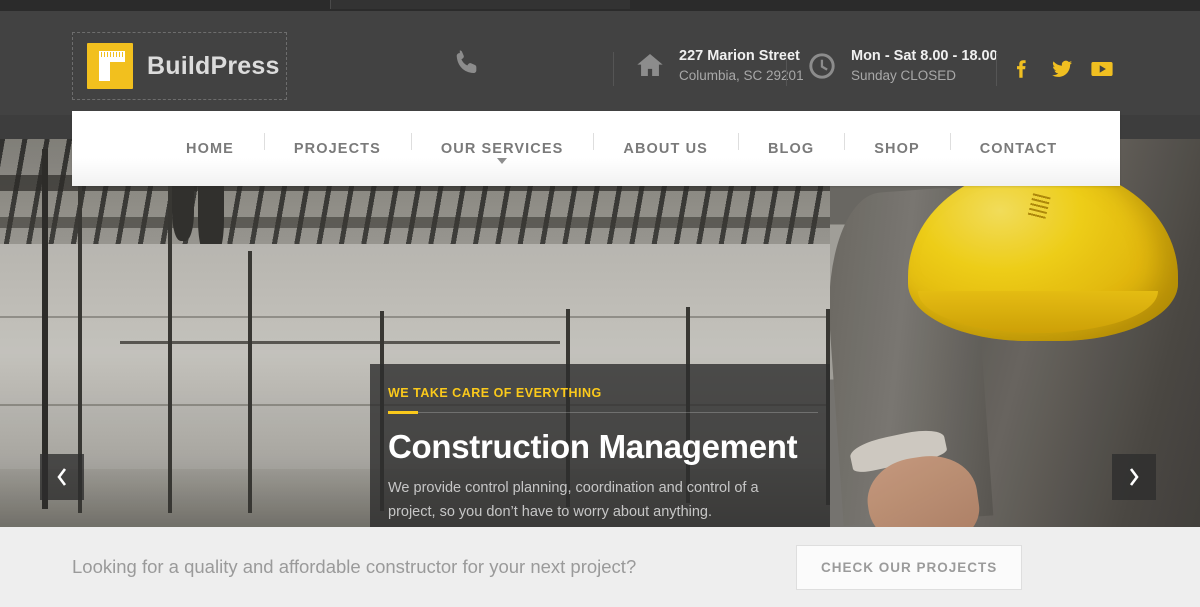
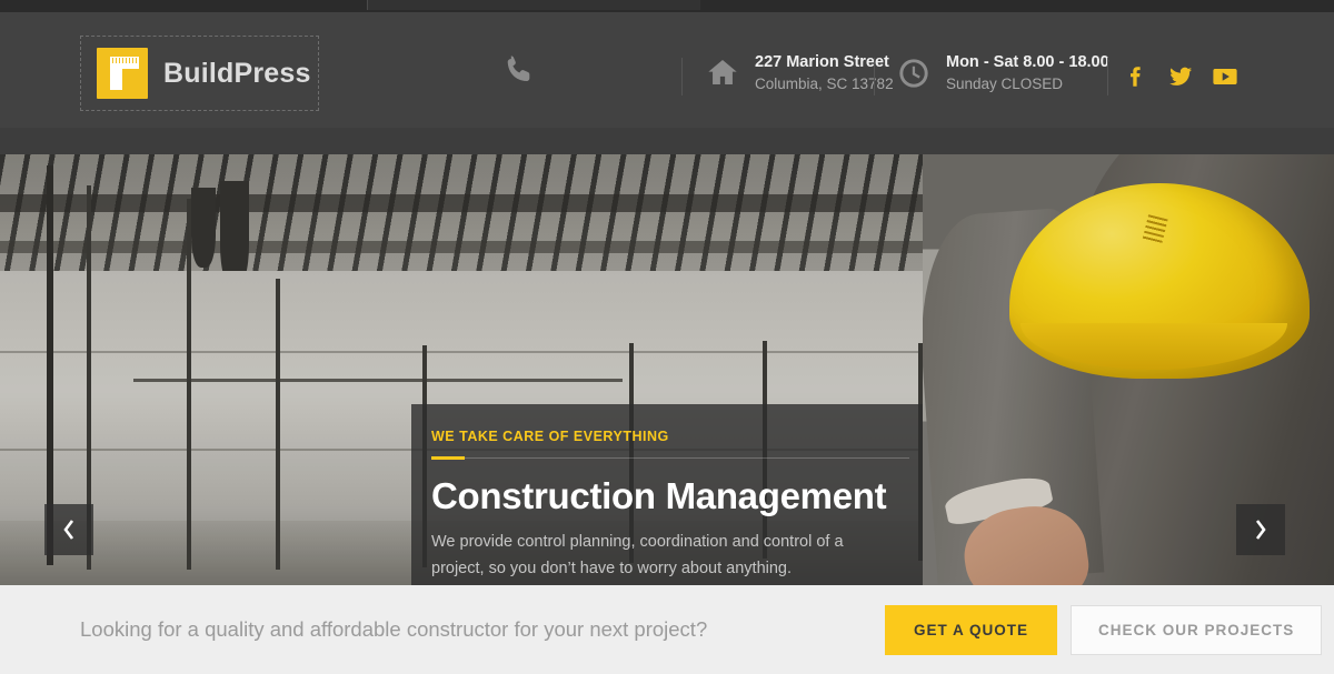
  BuildPress
  227 Marion Street
- Columbia, SC 29201
+ Columbia, SC 13782
  Mon - Sat 8.00 - 18.00
  Sunday CLOSED
- HOME
- PROJECTS
- OUR SERVICES
- ABOUT US
- BLOG
- SHOP
- CONTACT
  WE TAKE CARE OF EVERYTHING
  Construction Management
  We provide control planning, coordination and control of a project, so you don’t have to worry about anything.
  Looking for a quality and affordable constructor for your next project?
+ GET A QUOTE
  CHECK OUR PROJECTS
